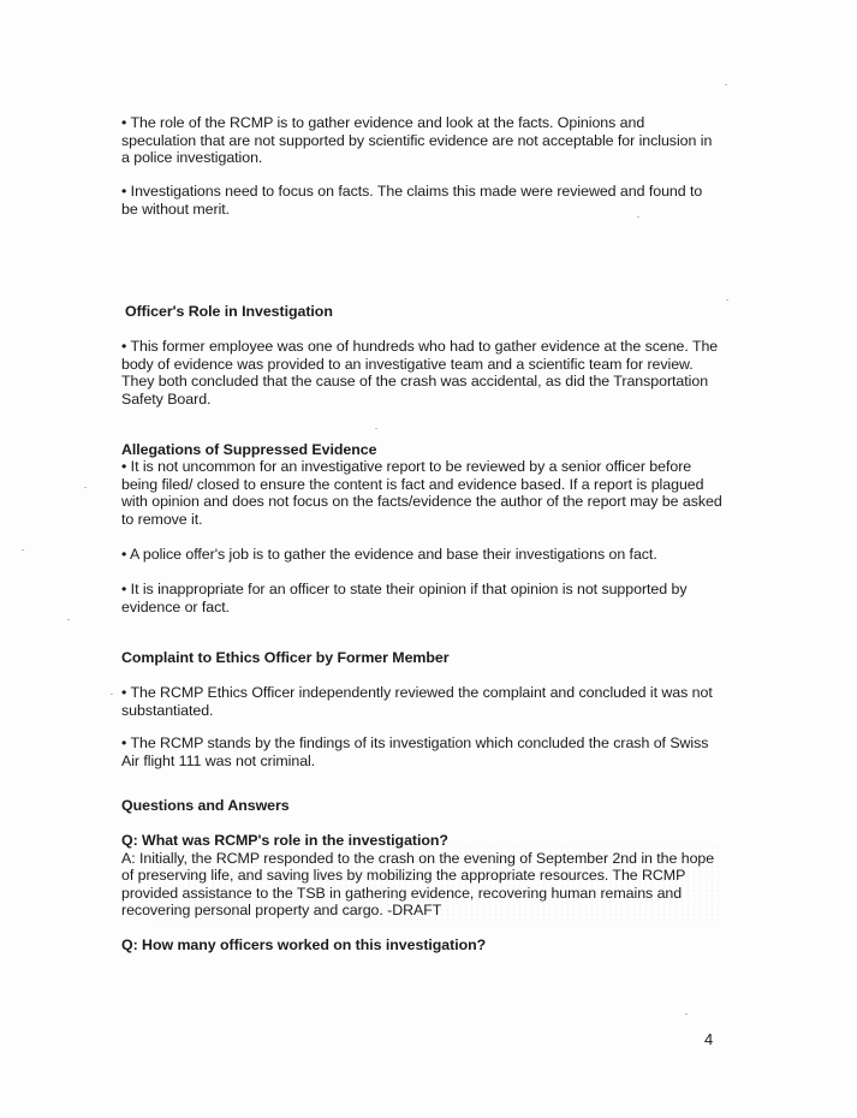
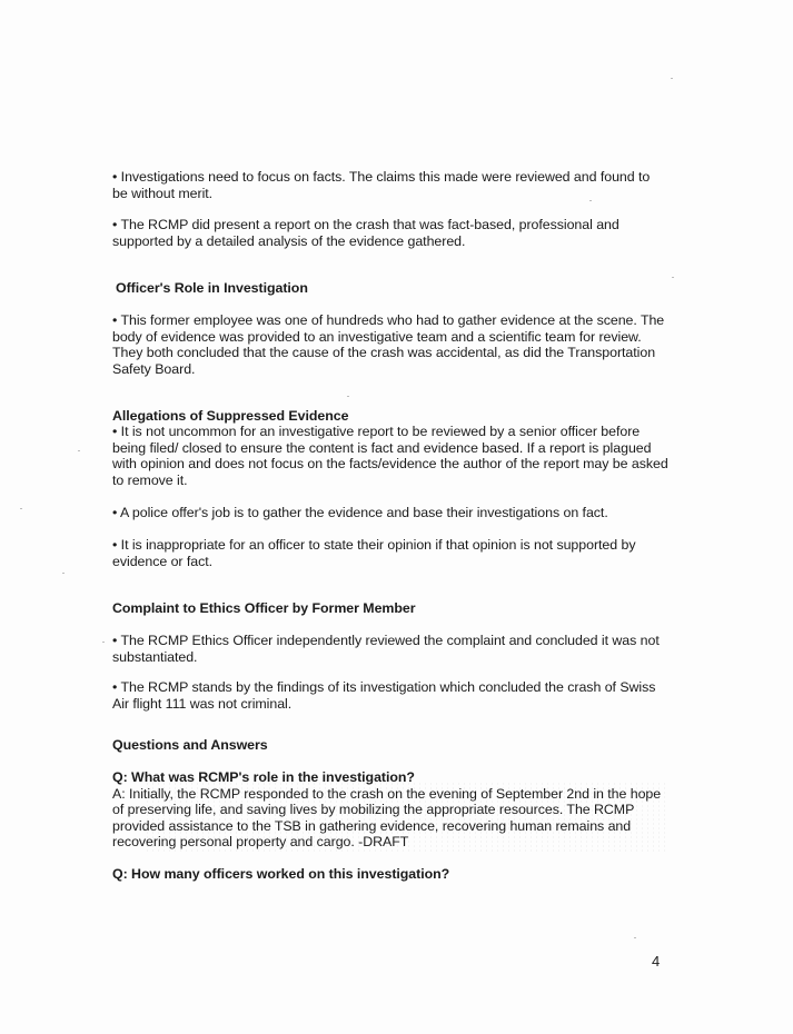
- • The role of the RCMP is to gather evidence and look at the facts. Opinions and speculation that are not supported by scientific evidence are not acceptable for inclusion in a police investigation.
  • Investigations need to focus on facts. The claims this made were reviewed and found to be without merit.
+ • The RCMP did present a report on the crash that was fact-based, professional and supported by a detailed analysis of the evidence gathered.
  Officer's Role in Investigation
  • This former employee was one of hundreds who had to gather evidence at the scene. The body of evidence was provided to an investigative team and a scientific team for review. They both concluded that the cause of the crash was accidental, as did the Transportation Safety Board.
  Allegations of Suppressed Evidence
  • It is not uncommon for an investigative report to be reviewed by a senior officer before being filed/ closed to ensure the content is fact and evidence based. If a report is plagued with opinion and does not focus on the facts/evidence the author of the report may be asked to remove it.
  • A police offer's job is to gather the evidence and base their investigations on fact.
  • It is inappropriate for an officer to state their opinion if that opinion is not supported by evidence or fact.
  Complaint to Ethics Officer by Former Member
  • The RCMP Ethics Officer independently reviewed the complaint and concluded it was not substantiated.
  • The RCMP stands by the findings of its investigation which concluded the crash of Swiss Air flight 111 was not criminal.
  Questions and Answers
  Q: What was RCMP's role in the investigation?
  A: Initially, the RCMP responded to the crash on the evening of September 2nd in the hope of preserving life, and saving lives by mobilizing the appropriate resources. The RCMP provided assistance to the TSB in gathering evidence, recovering human remains and recovering personal property and cargo. -DRAFT
  Q: How many officers worked on this investigation?
  4
